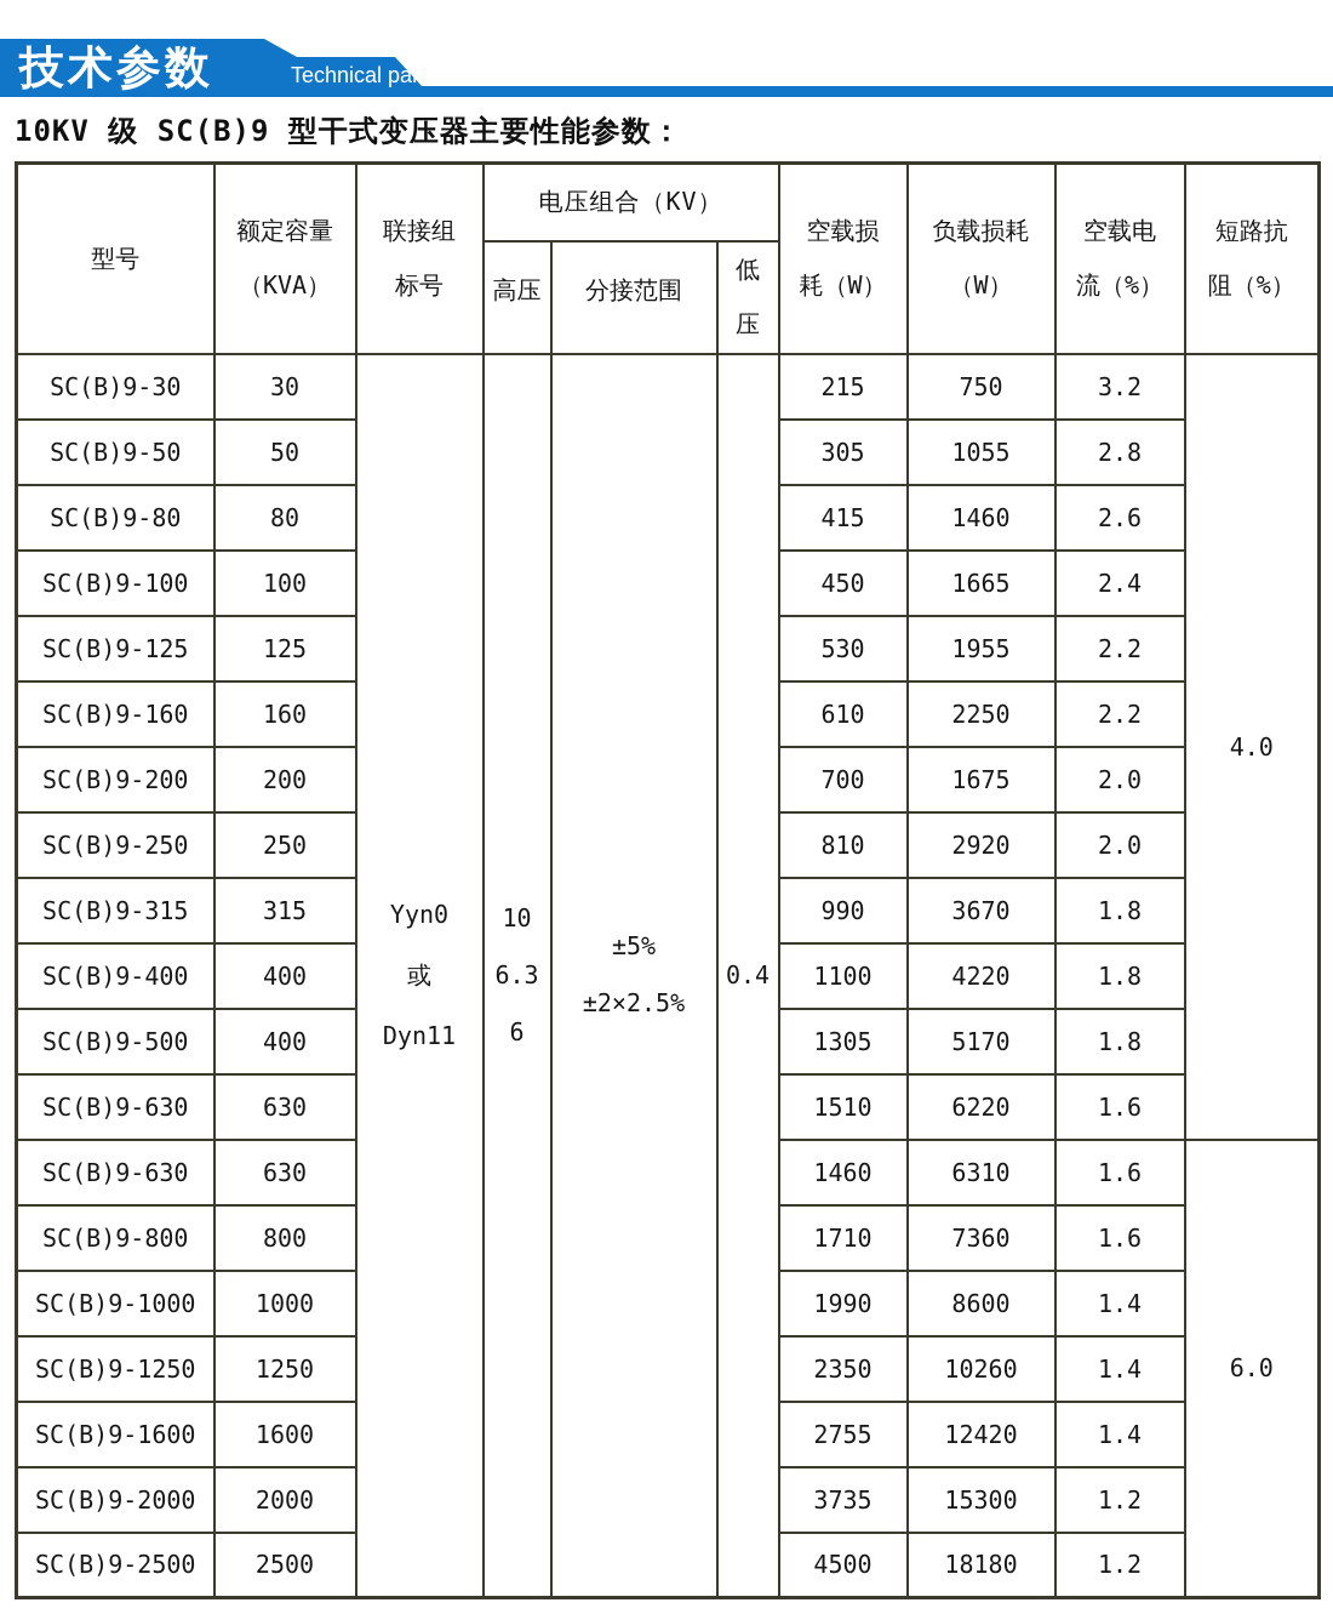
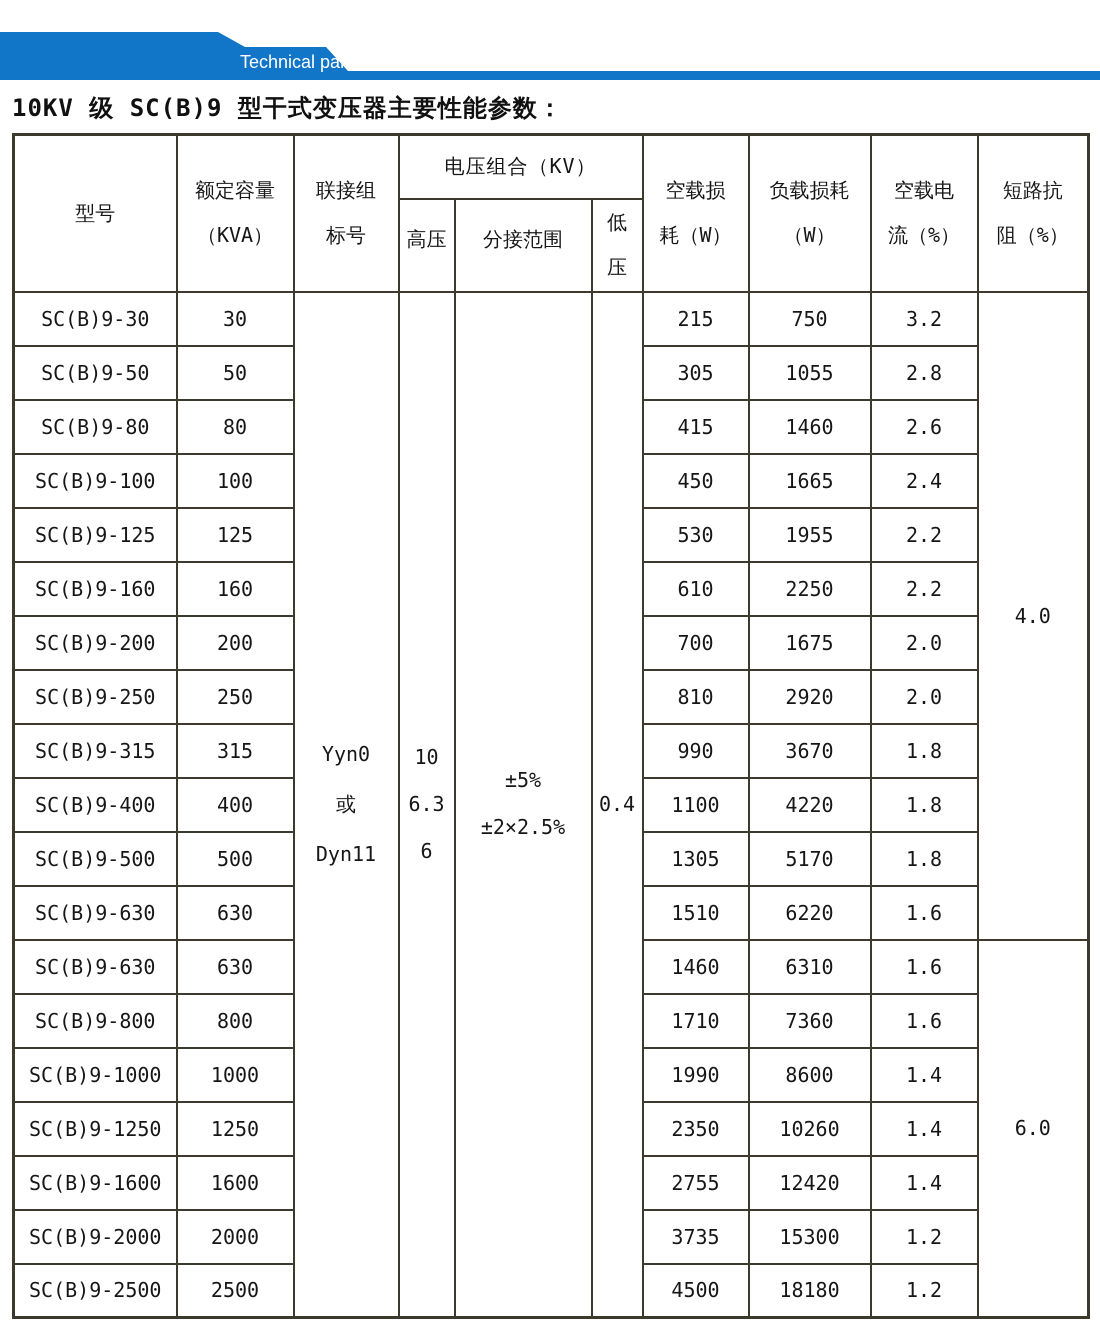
- 技术参数
  Technical parameter
  10KV 级 SC(B)9 型干式变压器主要性能参数：
  型号	额定容量 （KVA）	联接组 标号	电压组合（KV）	空载损 耗（W）	负载损耗 （W）	空载电 流（%）	短路抗 阻（%）
  高压	分接范围	低 压
  SC(B)9-30	30	Yyn0或Dyn11	106.36	±5%±2×2.5%	0.4	215	750	3.2	4.0
  SC(B)9-50	50	305	1055	2.8
  SC(B)9-80	80	415	1460	2.6
  SC(B)9-100	100	450	1665	2.4
  SC(B)9-125	125	530	1955	2.2
  SC(B)9-160	160	610	2250	2.2
  SC(B)9-200	200	700	1675	2.0
  SC(B)9-250	250	810	2920	2.0
  SC(B)9-315	315	990	3670	1.8
  SC(B)9-400	400	1100	4220	1.8
- SC(B)9-500	400	1305	5170	1.8
+ SC(B)9-500	500	1305	5170	1.8
  SC(B)9-630	630	1510	6220	1.6
  SC(B)9-630	630	1460	6310	1.6	6.0
  SC(B)9-800	800	1710	7360	1.6
  SC(B)9-1000	1000	1990	8600	1.4
  SC(B)9-1250	1250	2350	10260	1.4
  SC(B)9-1600	1600	2755	12420	1.4
  SC(B)9-2000	2000	3735	15300	1.2
  SC(B)9-2500	2500	4500	18180	1.2
